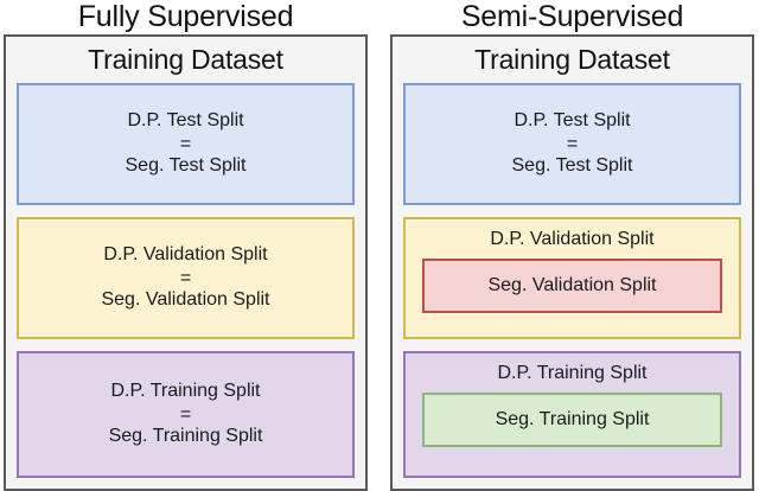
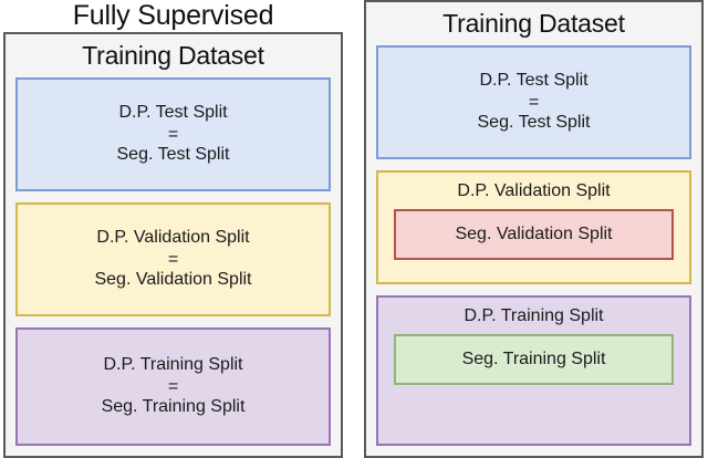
  Fully Supervised
  Training Dataset
  D.P. Test Split
  =
  Seg. Test Split
  D.P. Validation Split
  =
  Seg. Validation Split
  D.P. Training Split
  =
  Seg. Training Split
- Semi-Supervised
  Training Dataset
  D.P. Test Split
  =
  Seg. Test Split
  D.P. Validation Split
  Seg. Validation Split
  D.P. Training Split
  Seg. Training Split
